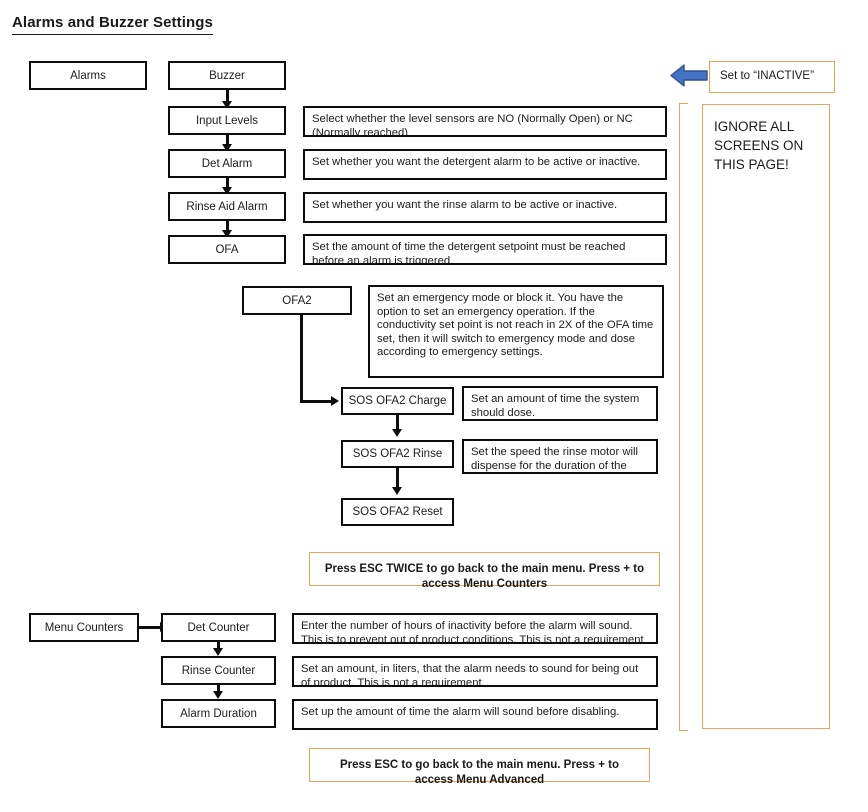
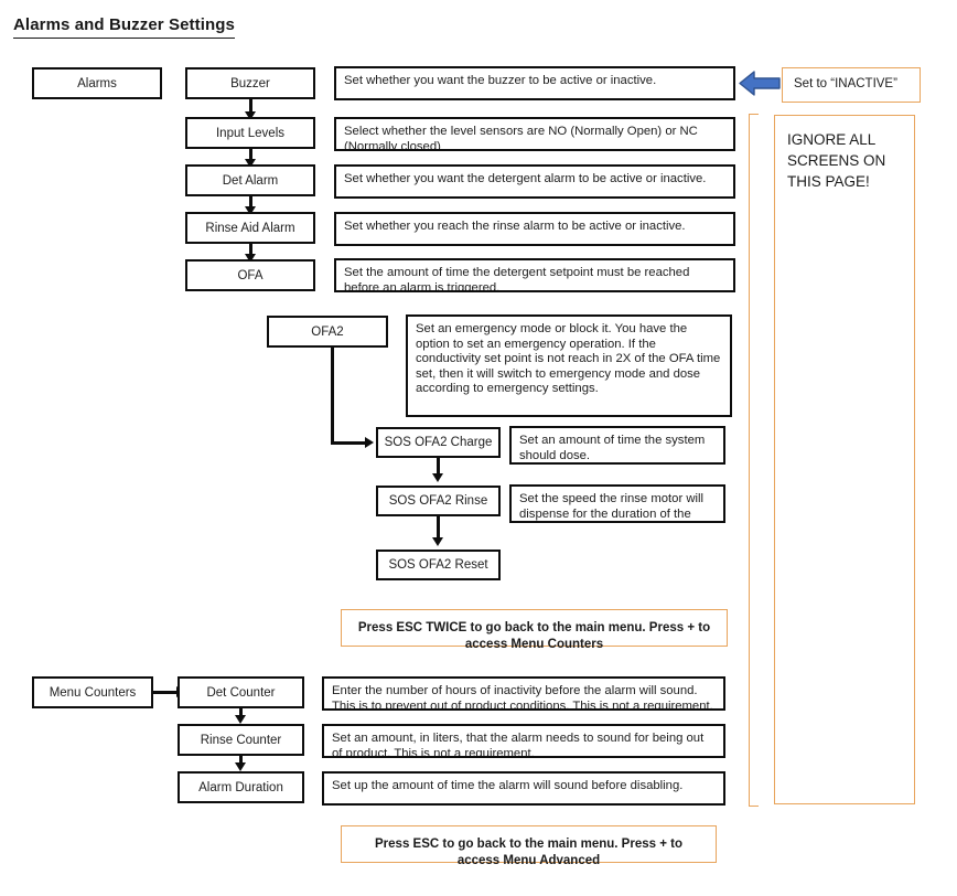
  Alarms and Buzzer Settings
  Alarms
  Buzzer
+ Set whether you want the buzzer to be active or inactive.
  Input Levels
- Select whether the level sensors are NO (Normally Open) or NC (Normally reached)
+ Select whether the level sensors are NO (Normally Open) or NC (Normally closed)
  Det Alarm
  Set whether you want the detergent alarm to be active or inactive.
  Rinse Aid Alarm
- Set whether you want the rinse alarm to be active or inactive.
+ Set whether you reach the rinse alarm to be active or inactive.
  OFA
  Set the amount of time the detergent setpoint must be reached before an alarm is triggered.
  OFA2
  Set an emergency mode or block it. You have the option to set an emergency operation. If the conductivity set point is not reach in 2X of the OFA time set, then it will switch to emergency mode and dose according to emergency settings.
  SOS OFA2 Charge
  Set an amount of time the system should dose.
  SOS OFA2 Rinse
  Set the speed the rinse motor will dispense for the duration of the
  SOS OFA2 Reset
  Press ESC TWICE to go back to the main menu. Press + to access Menu Counters
  Menu Counters
  Det Counter
  Enter the number of hours of inactivity before the alarm will sound. This is to prevent out of product conditions. This is not a requirement.
  Rinse Counter
  Set an amount, in liters, that the alarm needs to sound for being out of product. This is not a requirement.
  Alarm Duration
  Set up the amount of time the alarm will sound before disabling.
  Press ESC to go back to the main menu. Press + to access Menu Advanced
  Set to “INACTIVE”
  IGNORE ALL SCREENS ON THIS PAGE!
